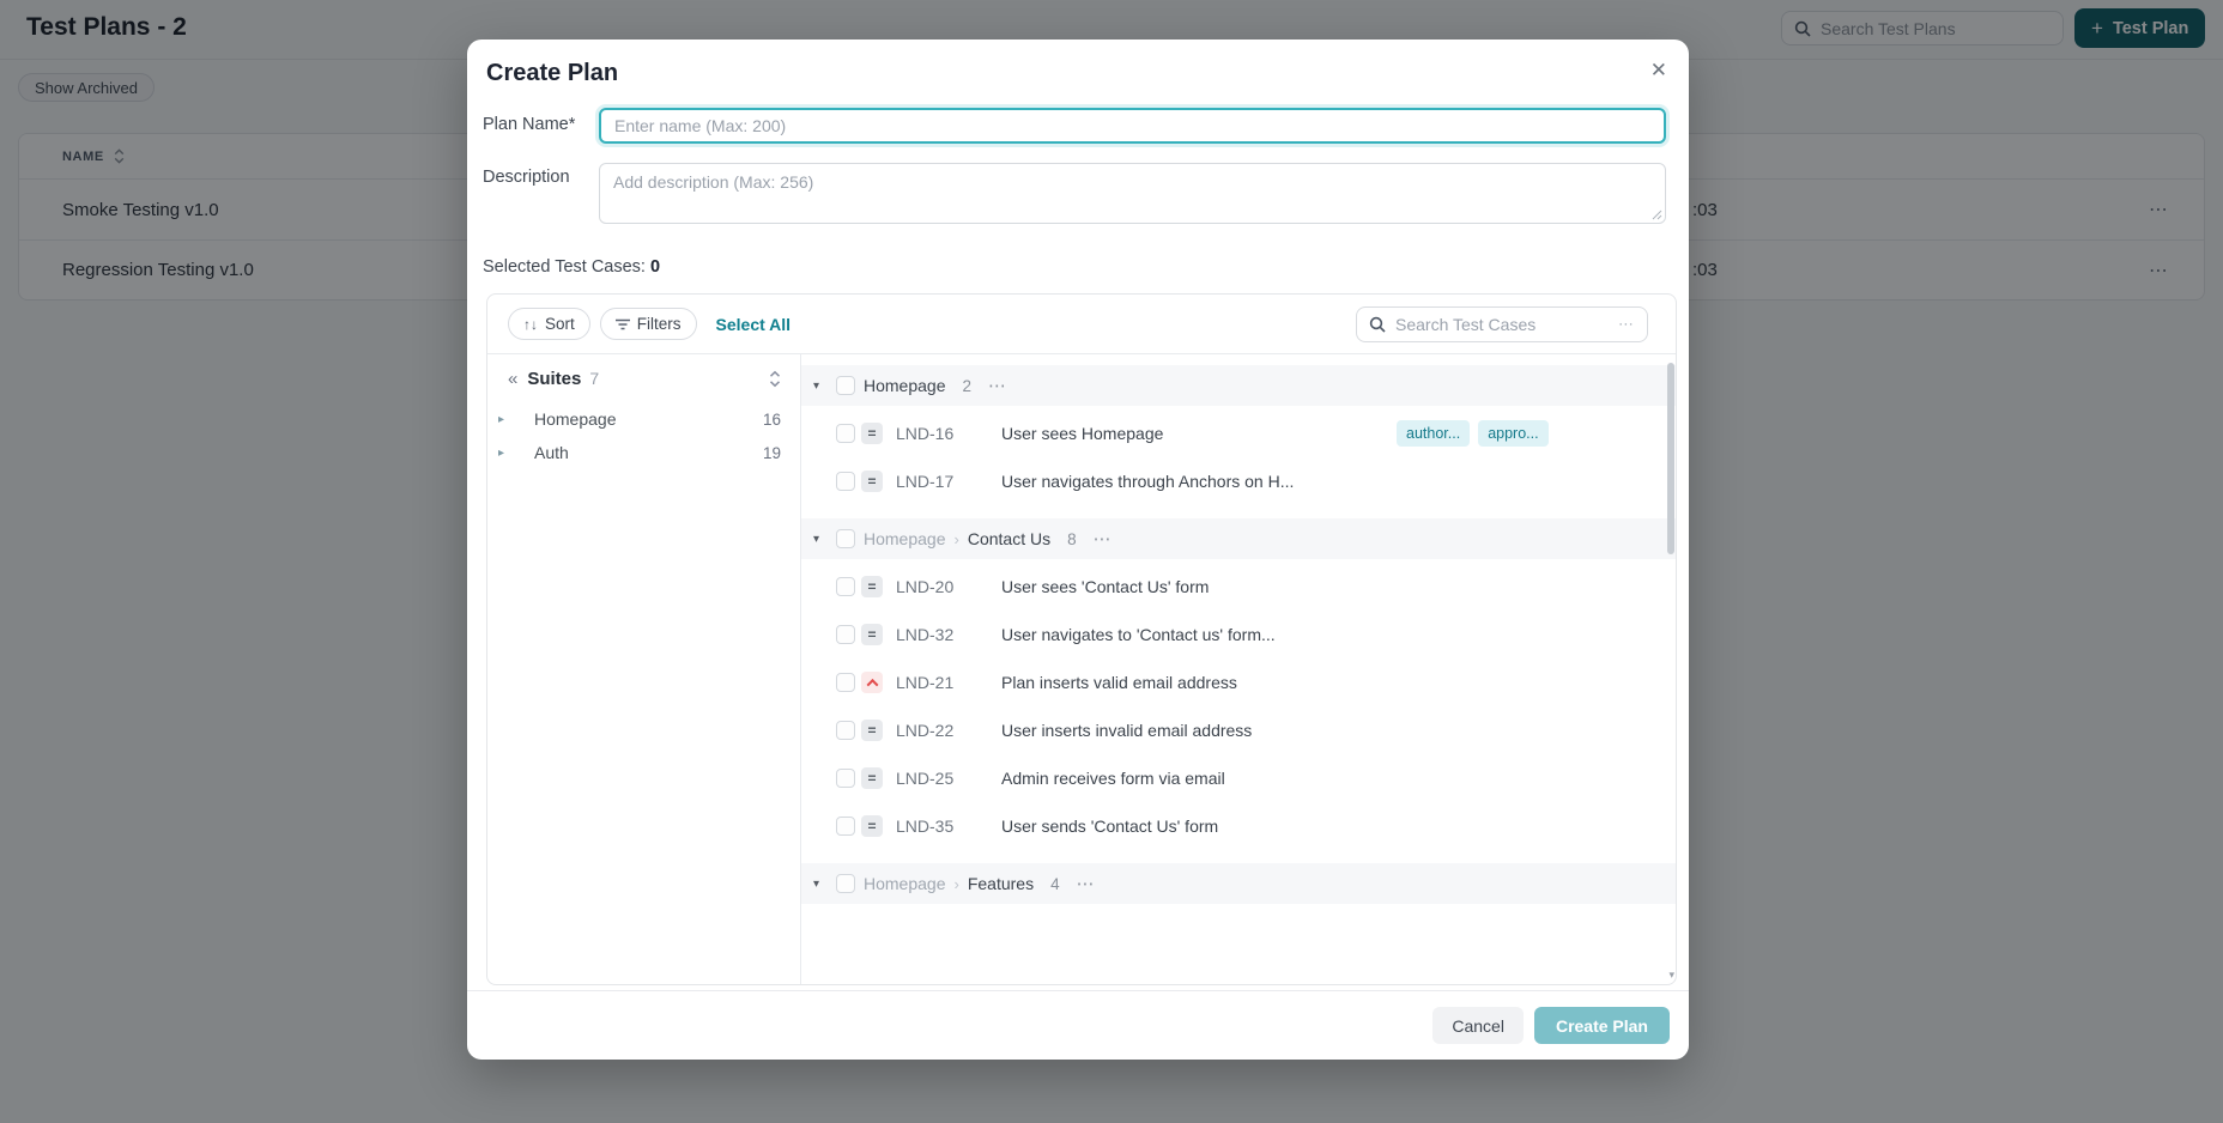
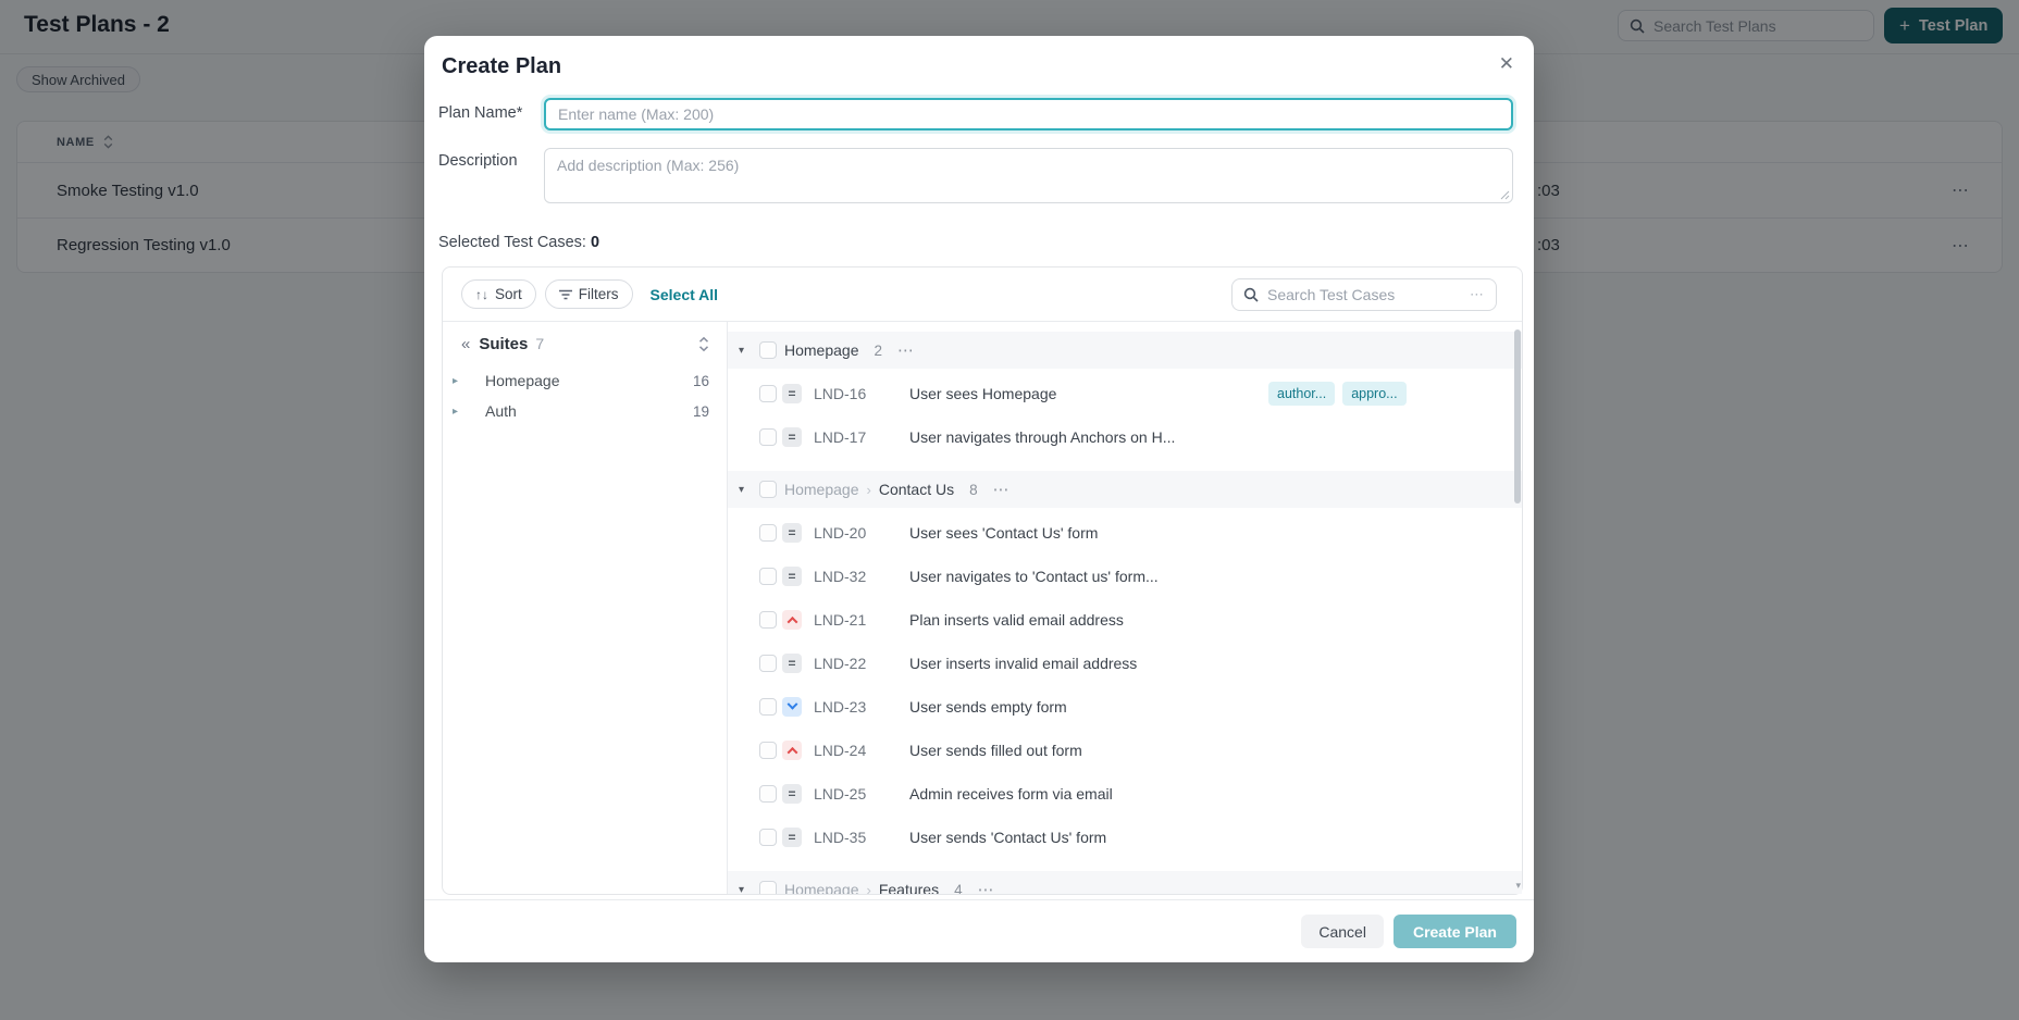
  Test Plans - 2
  Search Test Plans
  +
  Test Plan
  Show Archived
  NAME
  Smoke Testing v1.0
  :03
  ⋯
  Regression Testing v1.0
  :03
  ⋯
  Create Plan
  ✕
  Plan Name*
  Enter name (Max: 200)
  Description
  Add description (Max: 256)
  Selected Test Cases: 0
  ↑↓
  Sort
  Filters
  Select All
  Search Test Cases
  ⋯
  «
  Suites
  7
  ▸
  Homepage
  16
  ▸
  Auth
  19
  ▾
  Homepage
  2
  ⋯
  =
  LND-16
  User sees Homepage
  author...
  appro...
  =
  LND-17
  User navigates through Anchors on H...
  ▾
  Homepage
  ›
  Contact Us
  8
  ⋯
  =
  LND-20
  User sees 'Contact Us' form
  =
  LND-32
  User navigates to 'Contact us' form...
  LND-21
  Plan inserts valid email address
  =
  LND-22
  User inserts invalid email address
+ LND-23
+ User sends empty form
+ LND-24
+ User sends filled out form
  =
  LND-25
  Admin receives form via email
  =
  LND-35
  User sends 'Contact Us' form
  ▾
  Homepage
  ›
  Features
  4
  ⋯
  ▾
  Cancel
  Create Plan
